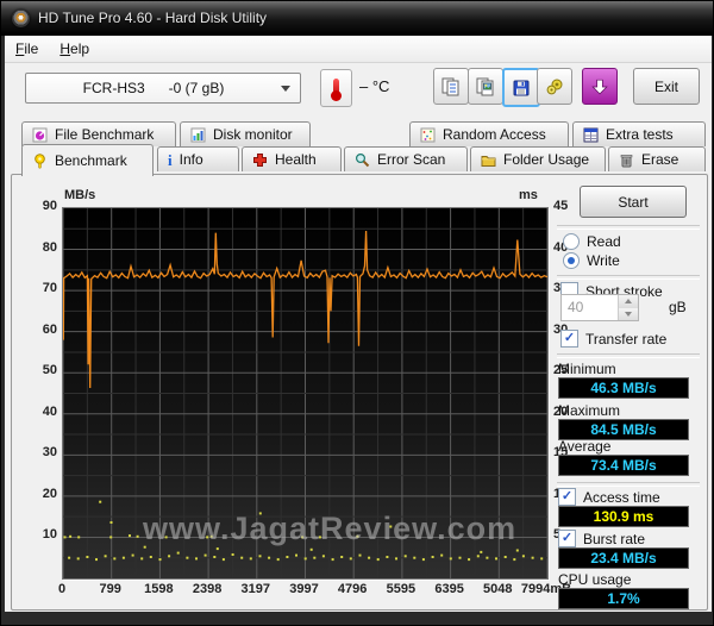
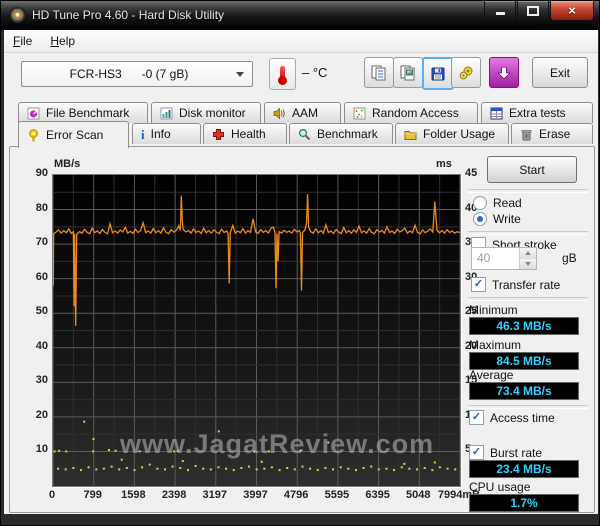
  HD Tune Pro 4.60 - Hard Disk Utility
+ ×
  File
  Help
  FCR-HS3 -0 (7 gB)
  – °C
  Exit
  File Benchmark
  Disk monitor
+ AAM
  Random Access
  Extra tests
- Benchmark
+ Error Scan
  i
  Info
  Health
- Error Scan
+ Benchmark
  Folder Usage
  Erase
  MB/s
  ms
  90
  80
  70
  60
  50
  40
  30
  20
  10
  45
  25
  20
  15
  0
  799
  1598
  2398
  3197
  3997
  4796
  5595
  6395
  5048
  7994m
  www.JagatReview.com
  Start
  Read
  Write
  Short stroke
  40
  gB
  ✓
  Transfer rate
  Minimum
  46.3 MB/s
  Maximum
  84.5 MB/s
  Average
  73.4 MB/s
  ✓
  Access time
- 130.9 ms
  ✓
  Burst rate
  23.4 MB/s
  CPU usage
  1.7%
